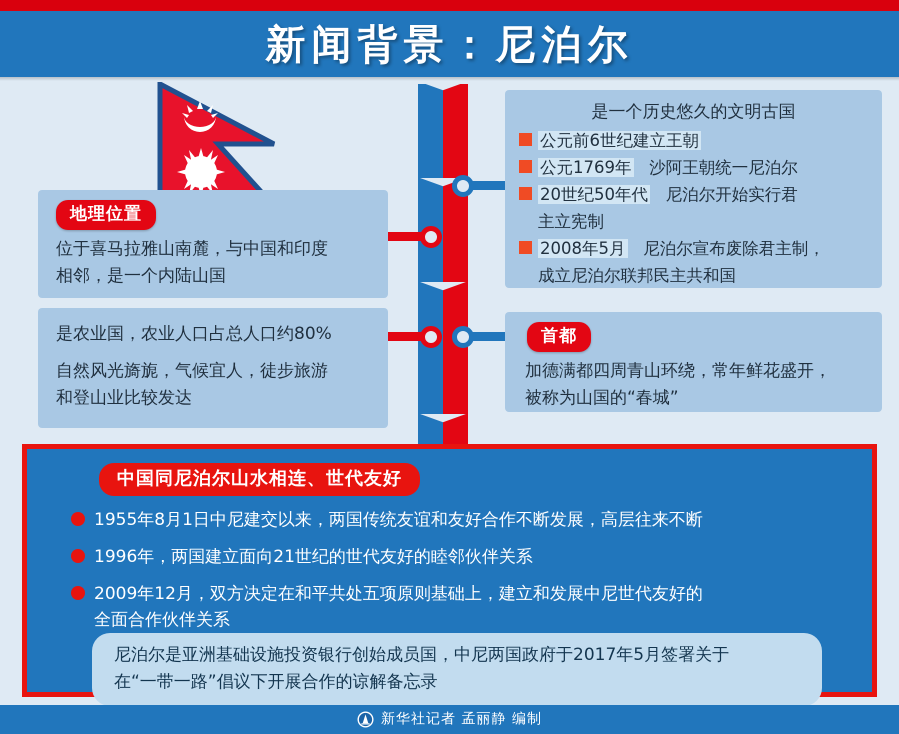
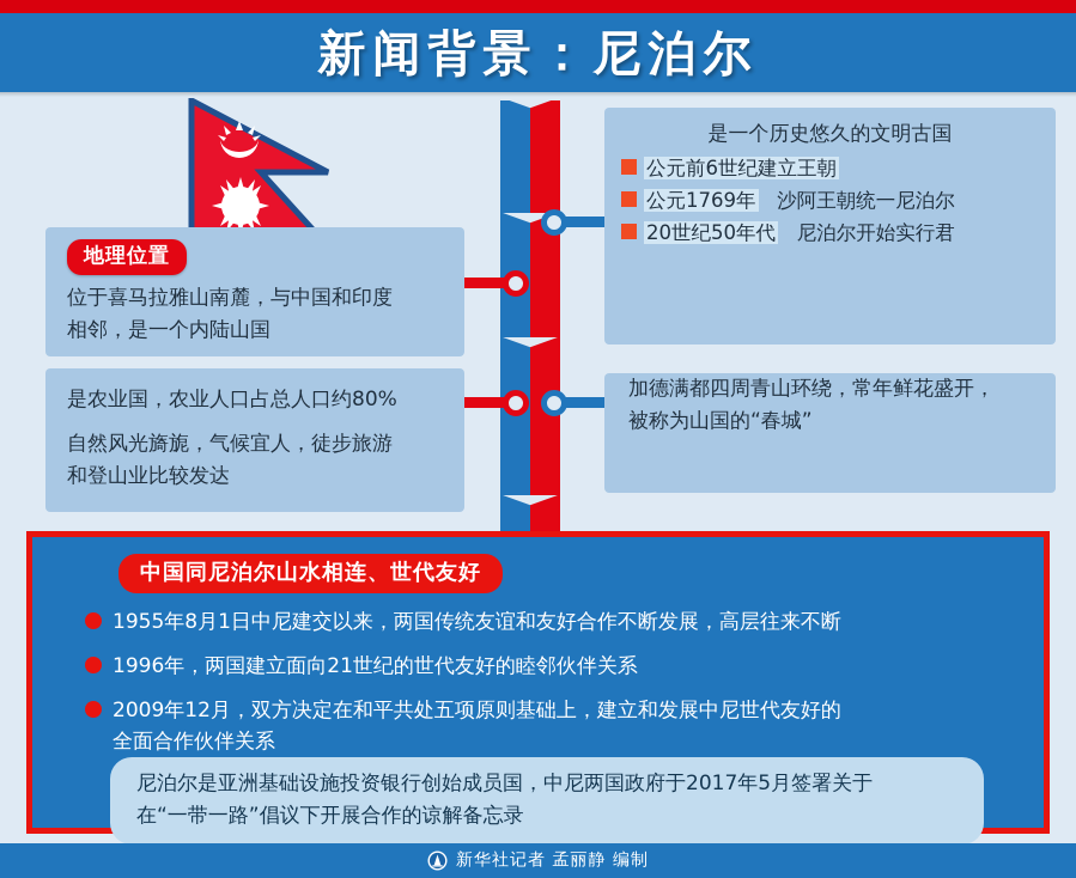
  新闻背景：尼泊尔
  地理位置
  位于喜马拉雅山南麓，与中国和印度
  相邻，是一个内陆山国
  是农业国，农业人口占总人口约80%
  自然风光旖旎，气候宜人，徒步旅游
  和登山业比较发达
  是一个历史悠久的文明古国
  公元前6世纪建立王朝
  公元1769年 沙阿王朝统一尼泊尔
  20世纪50年代 尼泊尔开始实行君
- 主立宪制
- 2008年5月 尼泊尔宣布废除君主制，
- 成立尼泊尔联邦民主共和国
- 首都
  加德满都四周青山环绕，常年鲜花盛开，
  被称为山国的“春城”
  中国同尼泊尔山水相连、世代友好
  1955年8月1日中尼建交以来，两国传统友谊和友好合作不断发展，高层往来不断
  1996年，两国建立面向21世纪的世代友好的睦邻伙伴关系
  2009年12月，双方决定在和平共处五项原则基础上，建立和发展中尼世代友好的
  全面合作伙伴关系
  尼泊尔是亚洲基础设施投资银行创始成员国，中尼两国政府于2017年5月签署关于
  在“一带一路”倡议下开展合作的谅解备忘录
  新华社记者 孟丽静 编制
